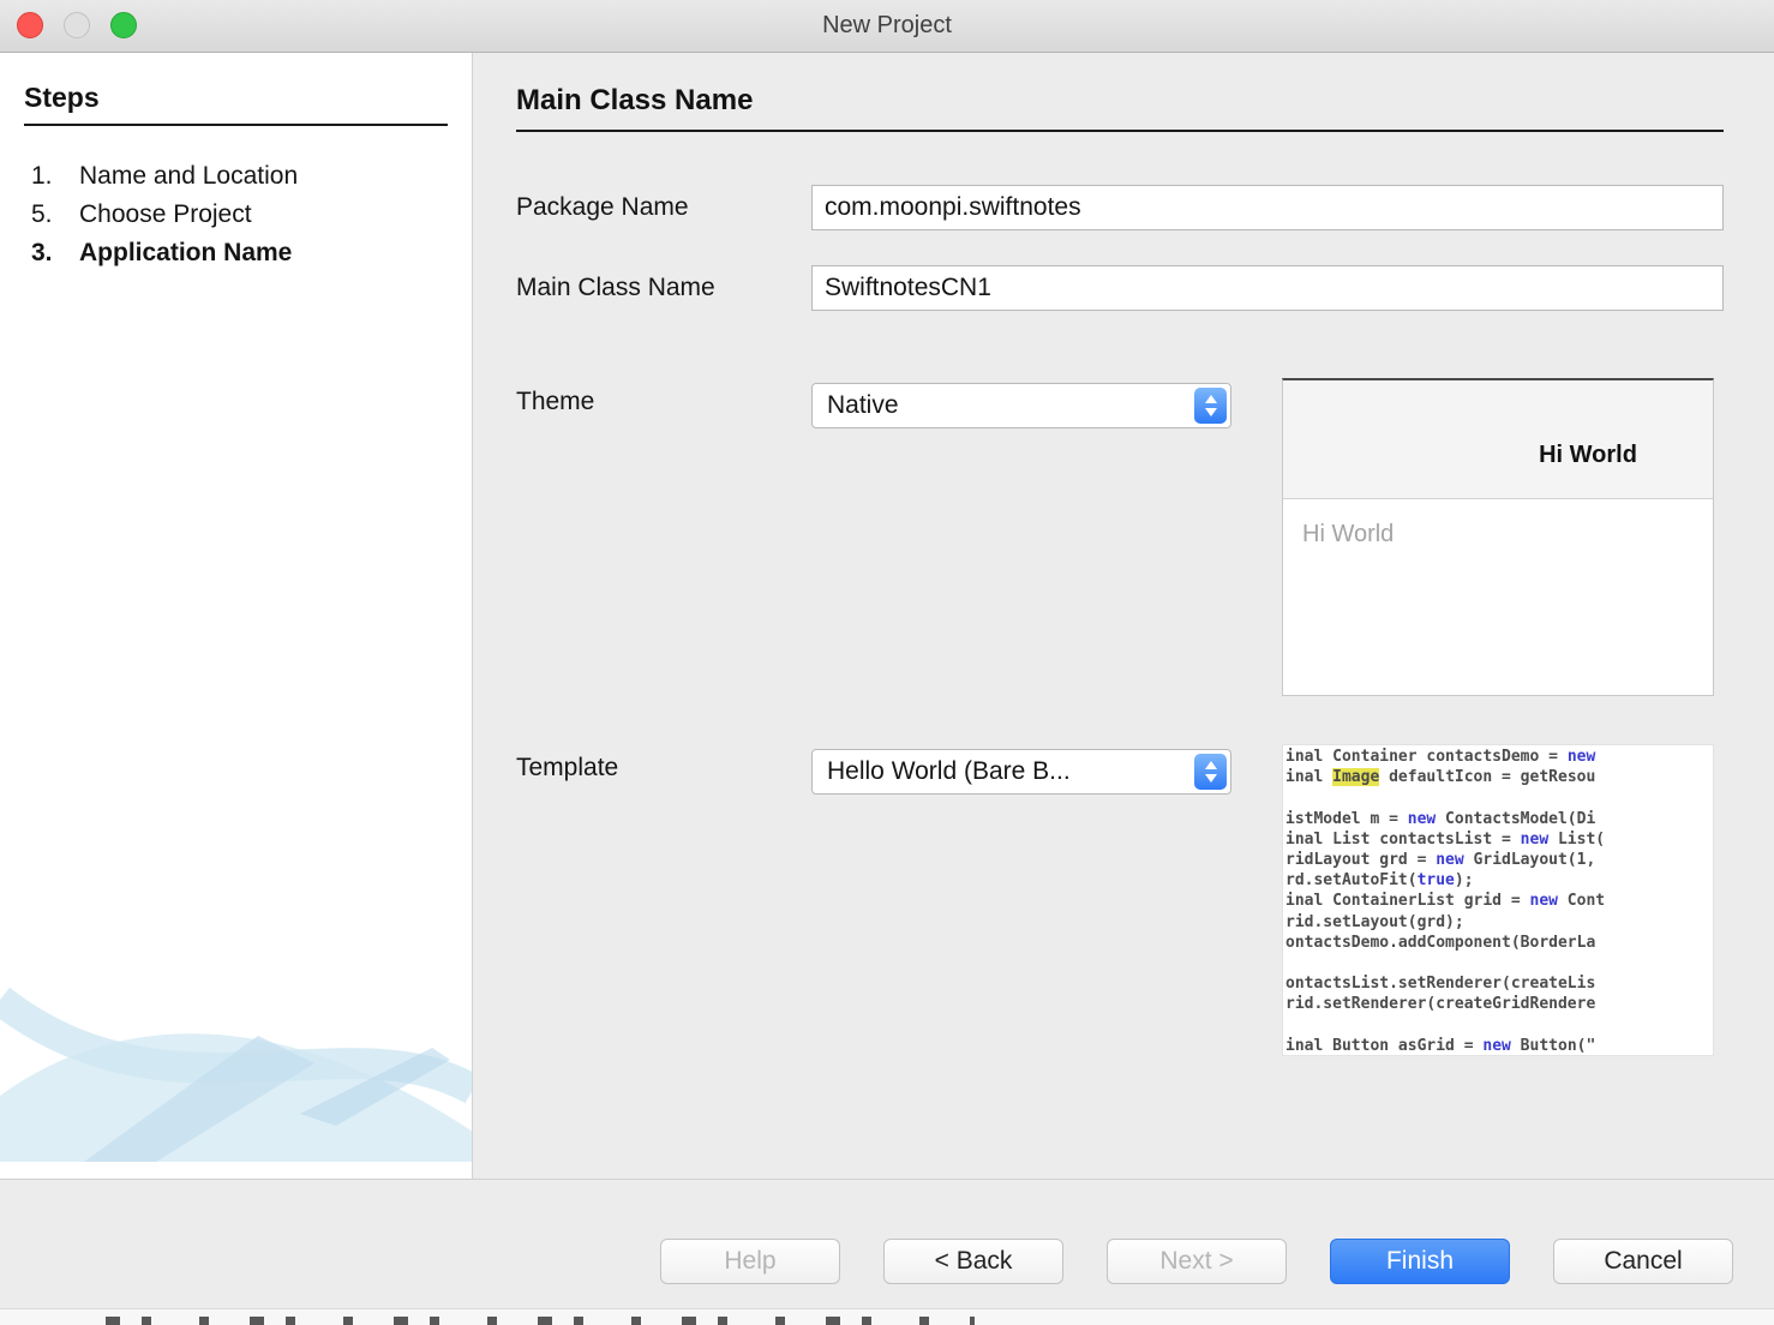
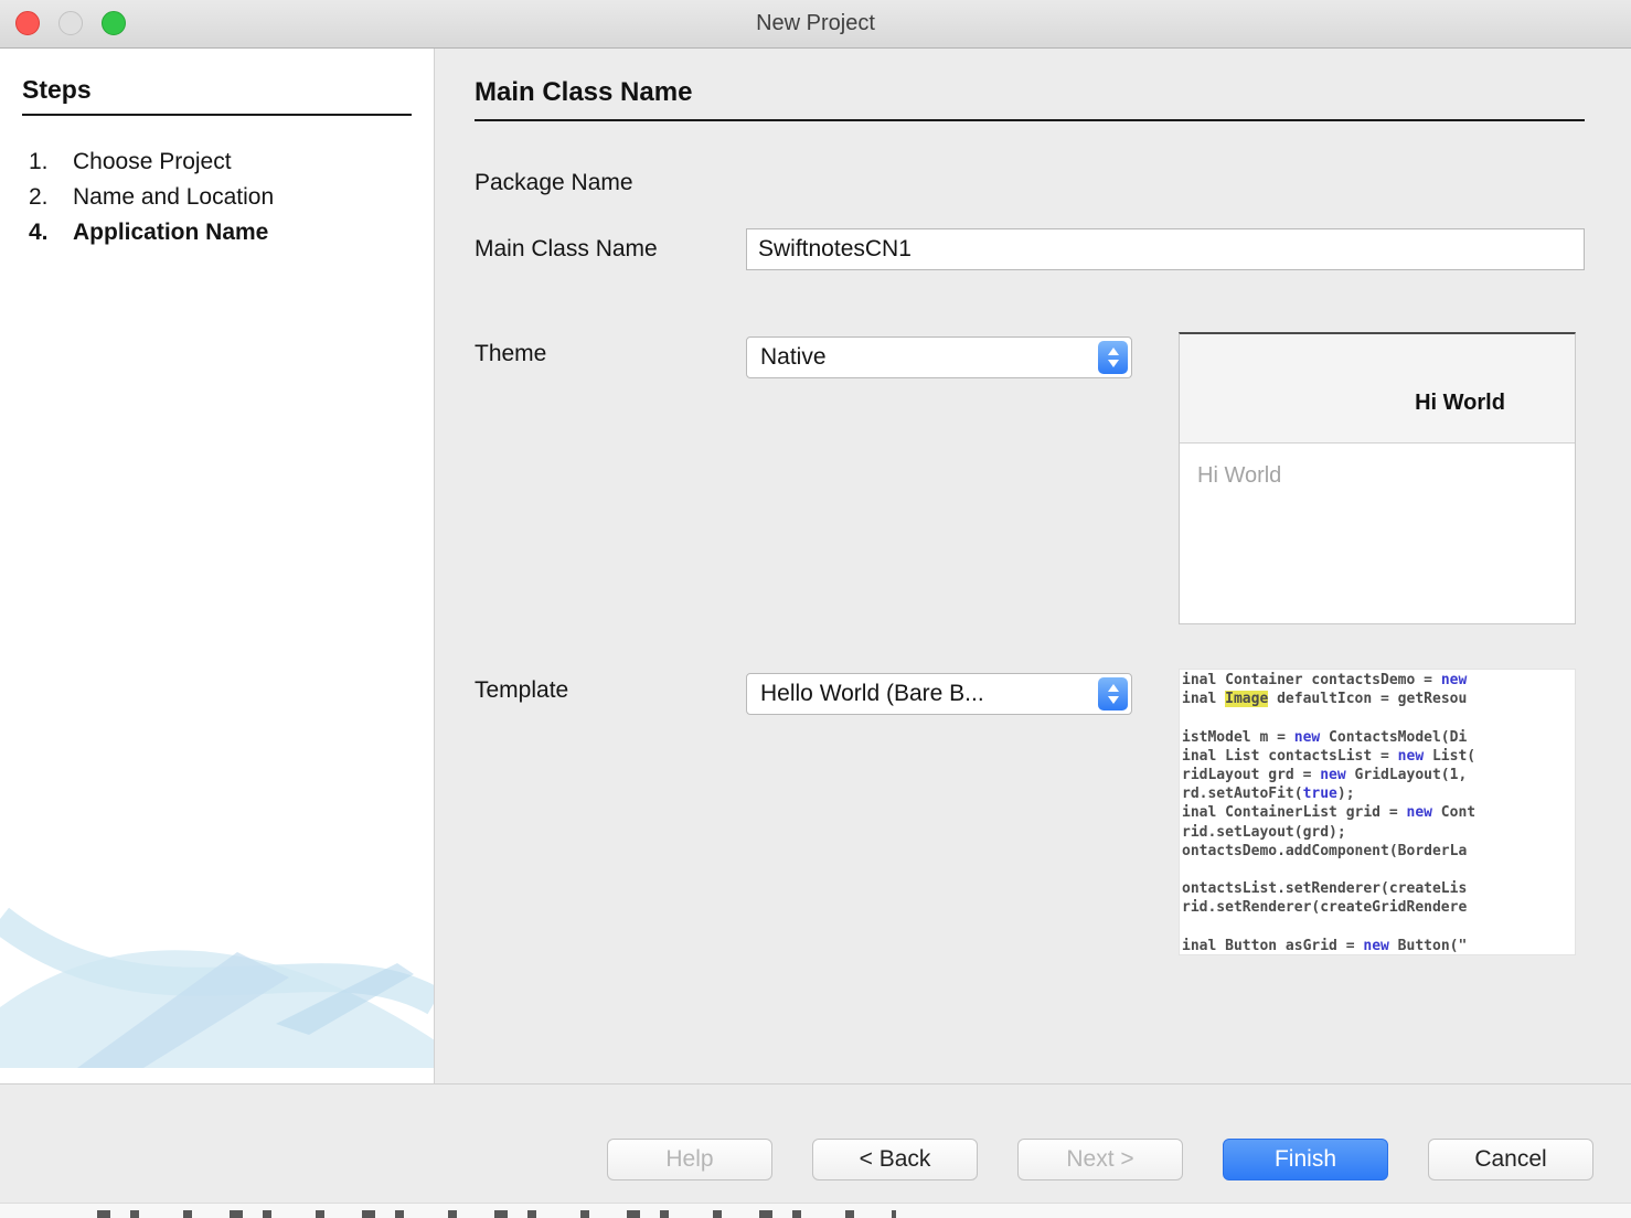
  New Project
  Steps
  1.
- Name and Location
+ Choose Project
- 5.
+ 2.
- Choose Project
+ Name and Location
- 3.
+ 4.
  Application Name
  Main Class Name
  Package Name
- com.moonpi.swiftnotes
  Main Class Name
  SwiftnotesCN1
  Theme
  Native
  Hi World
  Hi World
  Template
  Hello World (Bare B...
  inal Container contactsDemo = new
  inal Image defaultIcon = getResou
  istModel m = new ContactsModel(Di
  inal List contactsList = new List(
  ridLayout grd = new GridLayout(1,
  rd.setAutoFit(true);
  inal ContainerList grid = new Cont
  rid.setLayout(grd);
  ontactsDemo.addComponent(BorderLa
  ontactsList.setRenderer(createLis
  rid.setRenderer(createGridRendere
  inal Button asGrid = new Button("
  Help
  < Back
  Next >
  Finish
  Cancel
